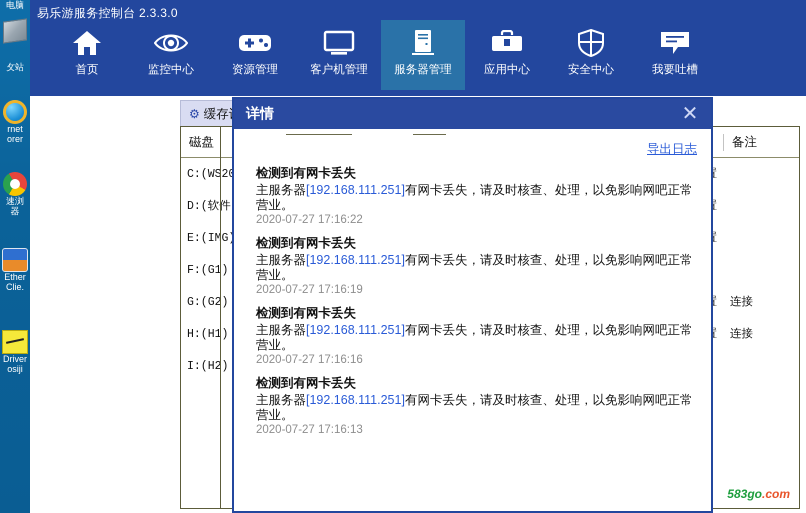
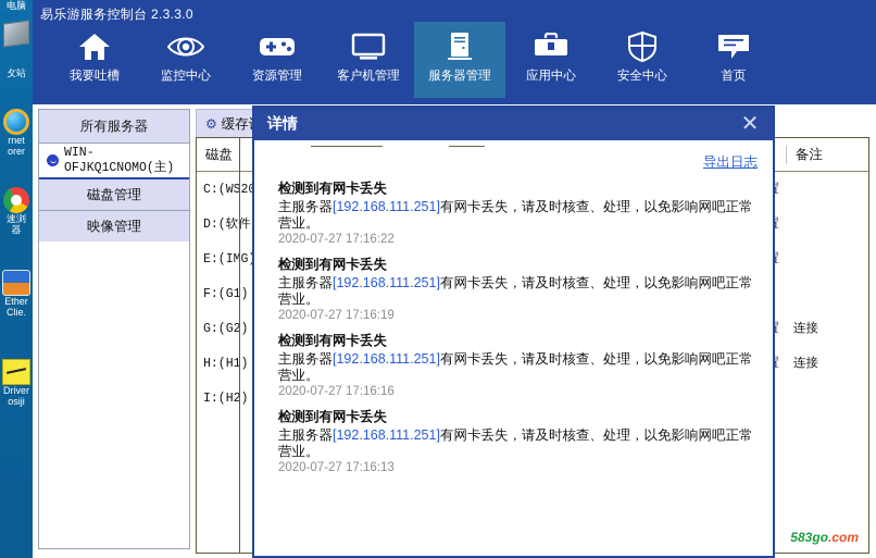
  电脑
  攵站
  rnet
  orer
  速浏
  器
  Ether
  Clie.
  Driver
  osiji
  易乐游服务控制台 2.3.3.0
- 首页
+ 我要吐槽
  监控中心
  资源管理
  客户机管理
  服务器管理
  应用中心
  安全中心
- 我要吐槽
+ 首页
+ 所有服务器
+ WIN-OFJKQ1CNOMO(主)
+ 磁盘管理
+ 映像管理
  ⚙
  磁盘
  备注
  D:(软件
  E:(IMG
  F:(G1)
  G:(G2)
  连接
  H:(H1)
  连接
  I:(H2)
  583go.com
  详情
  ✕
  导出日志
  检测到有网卡丢失
  主服务器[192.168.111.251]有网卡丢失，请及时核查、处理，以免影响网吧正常营业。
  2020-07-27 17:16:22
  检测到有网卡丢失
  主服务器[192.168.111.251]有网卡丢失，请及时核查、处理，以免影响网吧正常营业。
  2020-07-27 17:16:19
  检测到有网卡丢失
  主服务器[192.168.111.251]有网卡丢失，请及时核查、处理，以免影响网吧正常营业。
  2020-07-27 17:16:16
  检测到有网卡丢失
  主服务器[192.168.111.251]有网卡丢失，请及时核查、处理，以免影响网吧正常营业。
  2020-07-27 17:16:13
